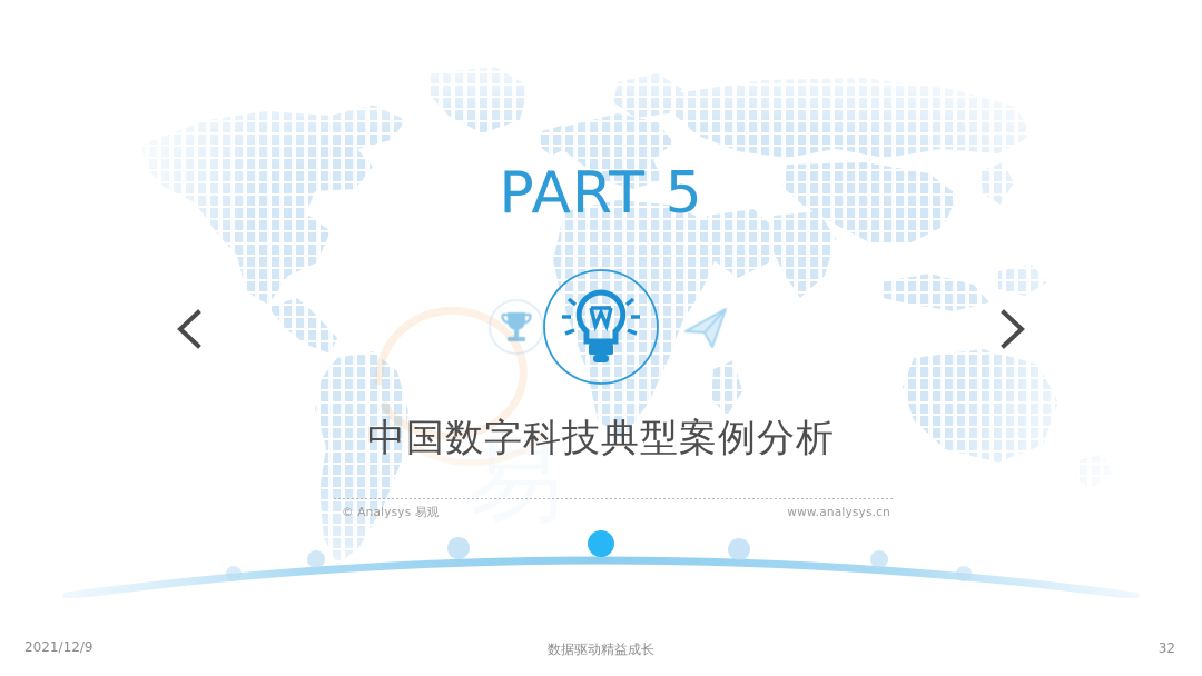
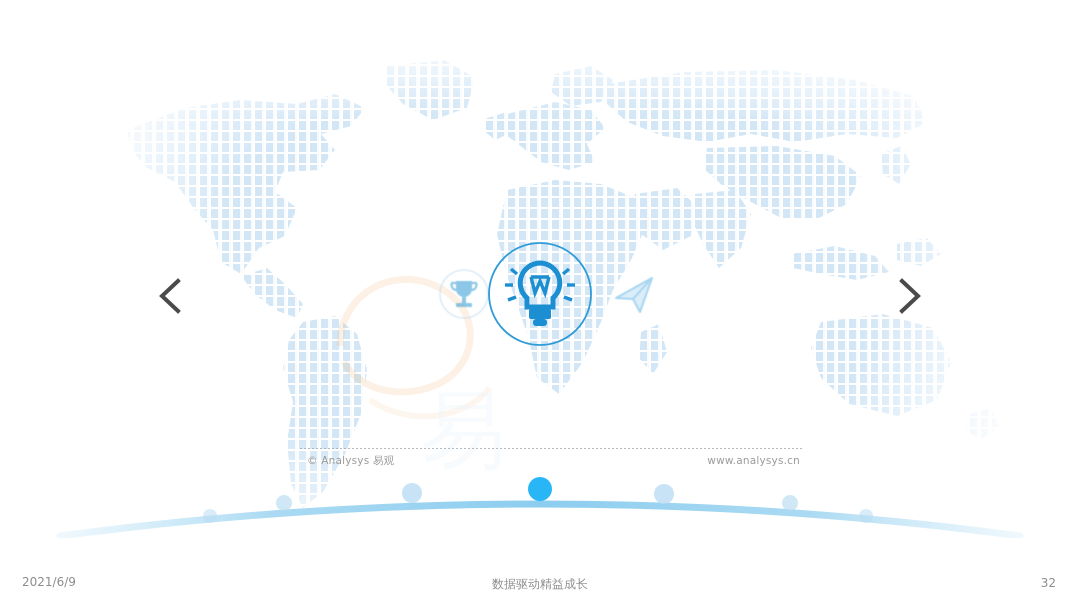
  易
- PART 5
- 中国数字科技典型案例分析
  © Analysys 易观
  www.analysys.cn
- 2021/12/9
+ 2021/6/9
  数据驱动精益成长
  32
